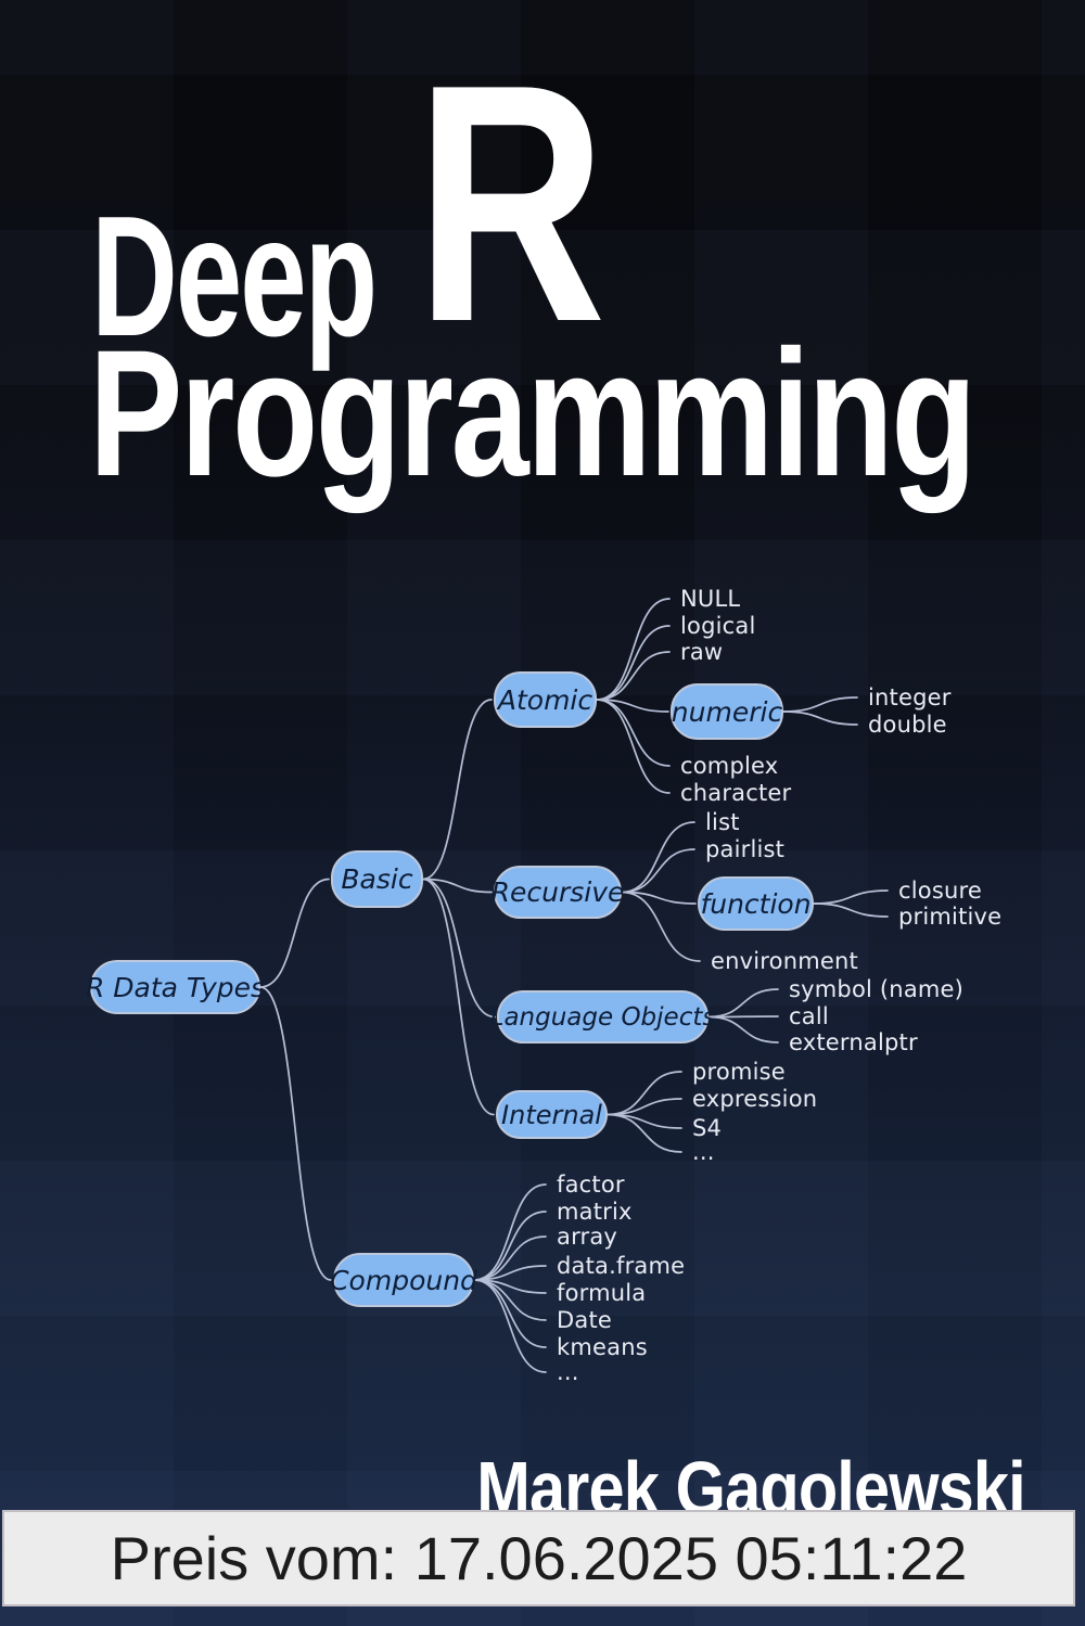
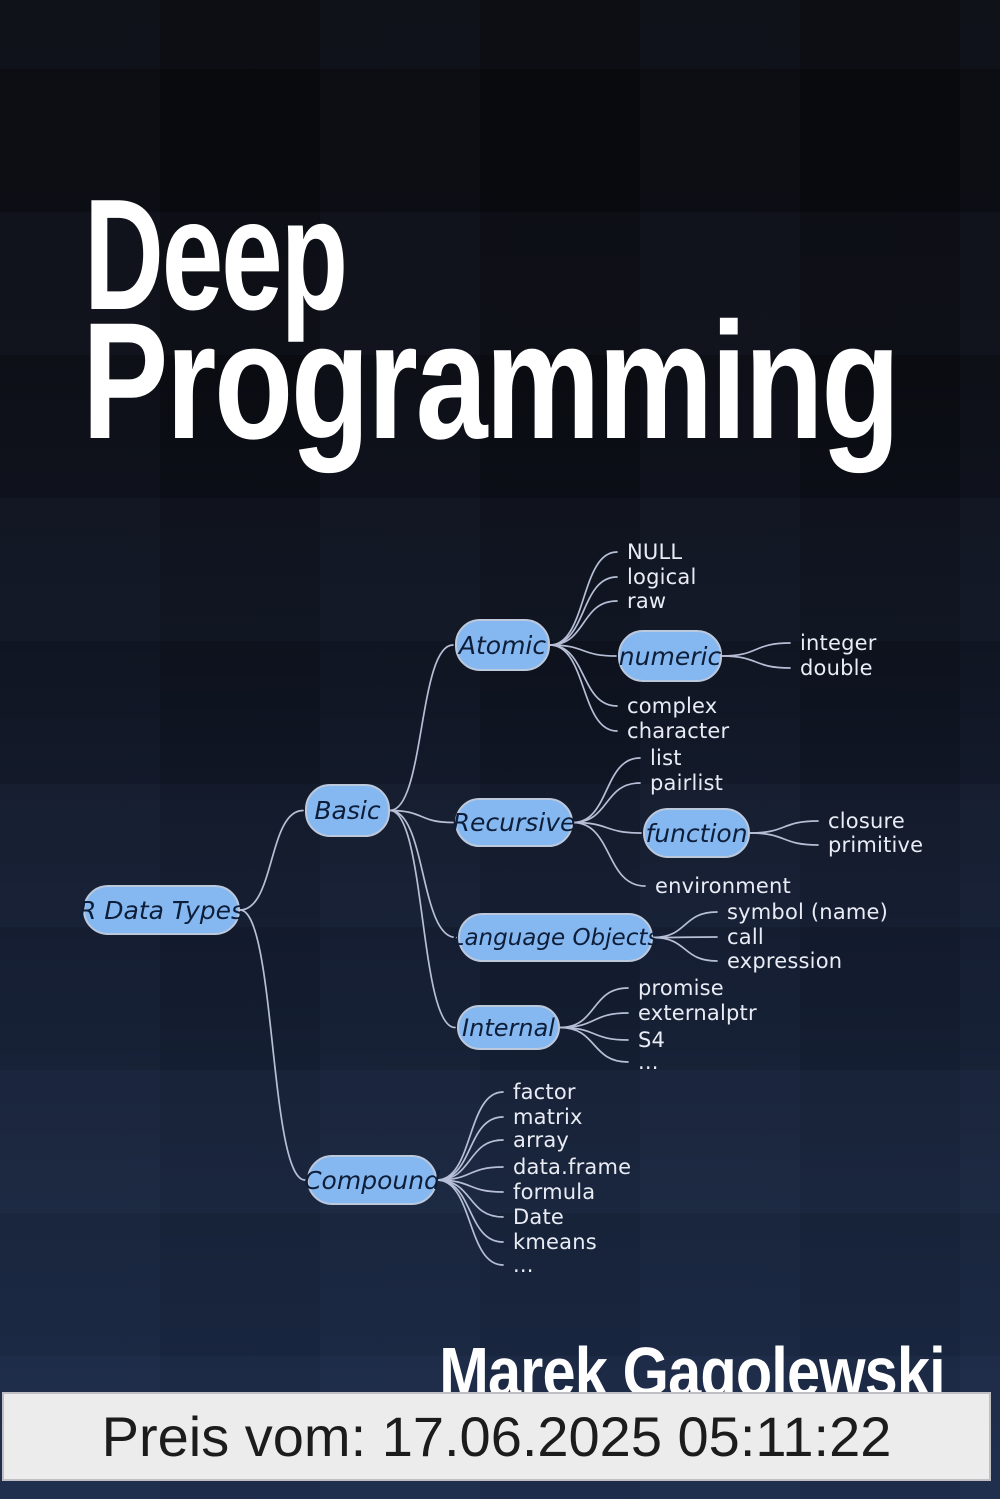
  Deep
- R
  Programming
  R Data Types
  Basic
  Compound
  Atomic
  Recursive
  Language Objects
  Internal
  numeric
  function
  NULL
  logical
  raw
  complex
  character
  integer
  double
  list
  pairlist
  environment
  closure
  primitive
  symbol (name)
  call
- externalptr
+ expression
  promise
- expression
+ externalptr
  S4
  ...
  factor
  matrix
  array
  data.frame
  formula
  Date
  kmeans
  ...
  Marek Gagolewski
  Preis vom: 17.06.2025 05:11:22
